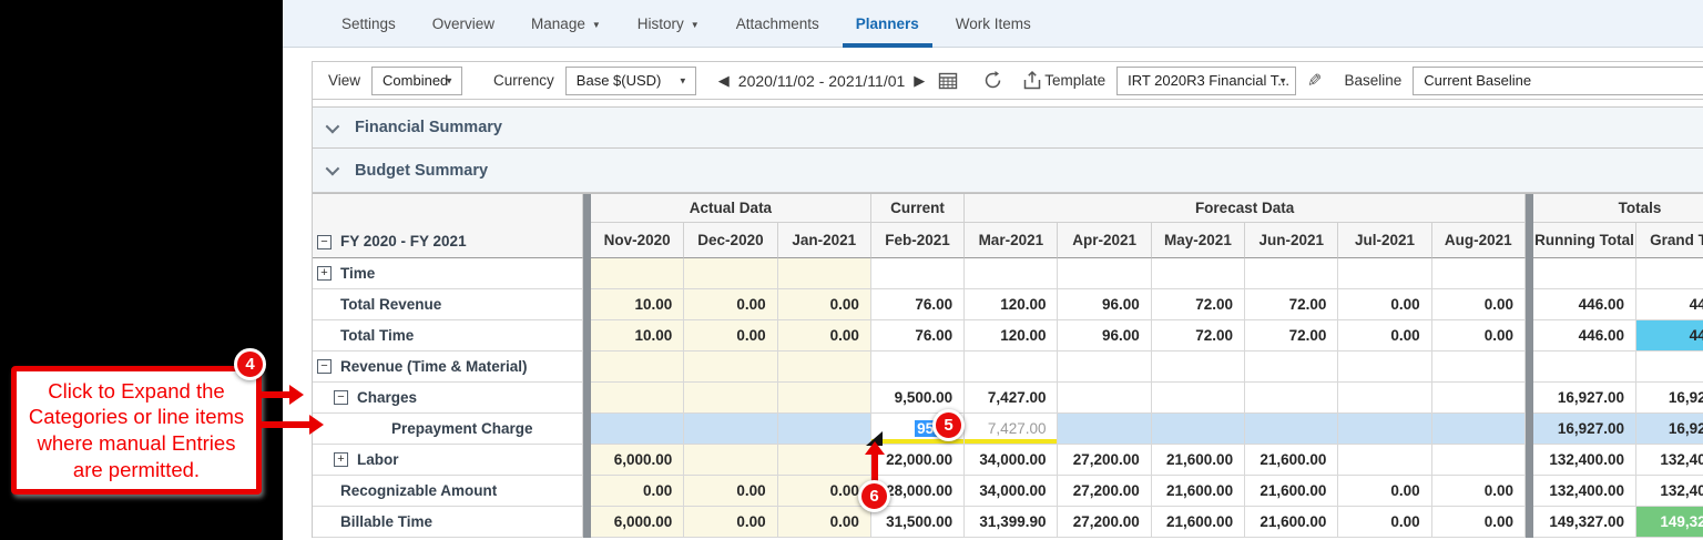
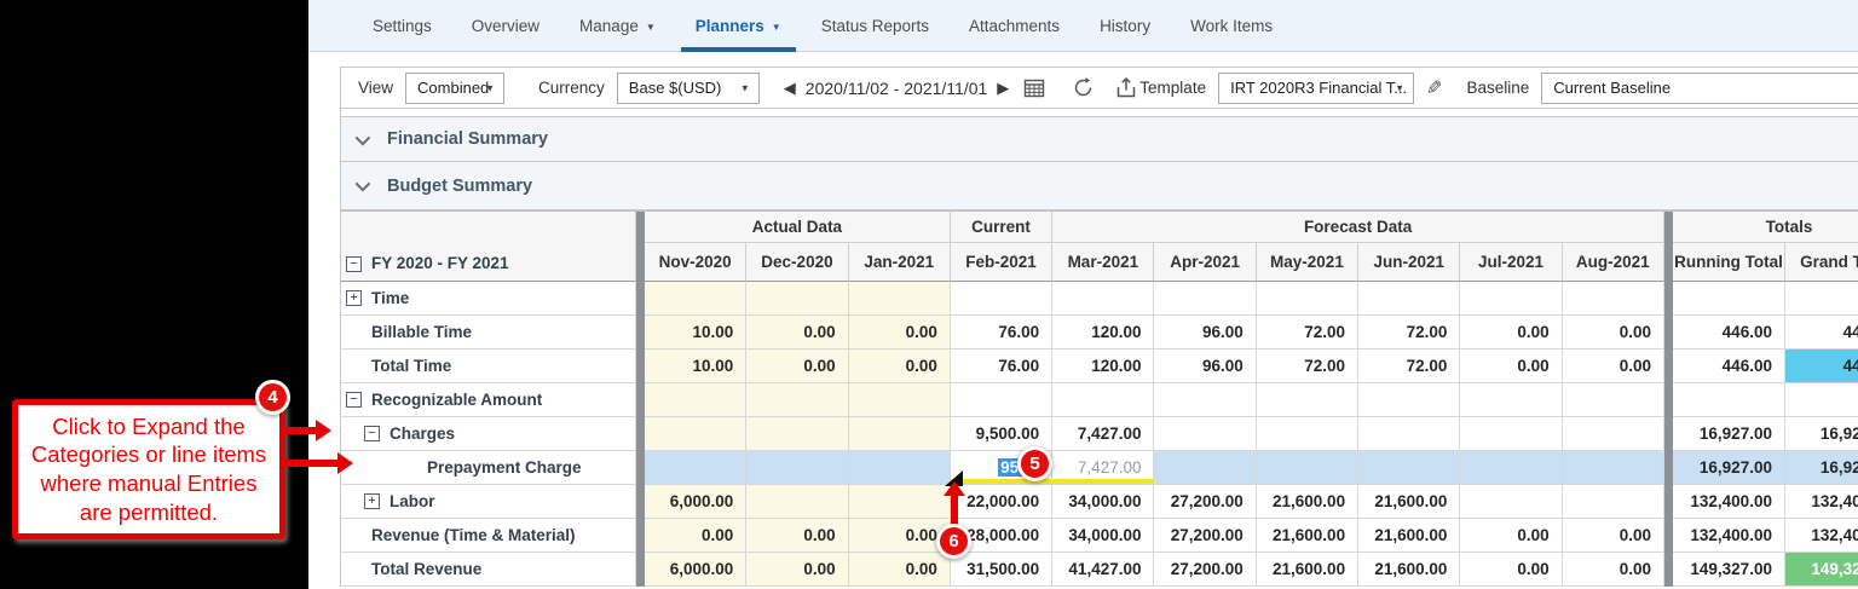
  Settings
  Overview
  Manage
  ▼
- History
+ Planners
  ▼
+ Status Reports
  Attachments
- Planners
+ History
  Work Items
  View
  Combined
  ▼
  Currency
  Base $(USD)
  ▼
  ◀
  2020/11/02 - 2021/11/01
  ▶
  Template
  IRT 2020R3 Financial T...
  ▼
  Baseline
  Current Baseline
  Financial Summary
  Budget Summary
  −
  FY 2020 - FY 2021
  Actual Data
  Current
  Forecast Data
  Nov-2020
  Dec-2020
  Jan-2021
  Feb-2021
  Mar-2021
  Apr-2021
  May-2021
  Jun-2021
  Jul-2021
  Aug-2021
  Totals
  Running Total
  +
  Time
- Total Revenue
+ Billable Time
  10.00
  0.00
  0.00
  76.00
  120.00
  96.00
  72.00
  72.00
  0.00
  0.00
  446.00
  Total Time
  10.00
  0.00
  0.00
  76.00
  120.00
  96.00
  72.00
  72.00
  0.00
  0.00
  446.00
  −
- Revenue (Time & Material)
+ Recognizable Amount
  −
  Charges
  9,500.00
  7,427.00
  16,927.00
  Prepayment Charge
  7,427.00
  16,927.00
  +
  Labor
  6,000.00
  22,000.00
  34,000.00
  27,200.00
  21,600.00
  21,600.00
  132,400.00
- Recognizable Amount
+ Revenue (Time & Material)
  0.00
  0.00
  0.00
  28,000.00
  34,000.00
  27,200.00
  21,600.00
  21,600.00
  0.00
  0.00
  132,400.00
- Billable Time
+ Total Revenue
  6,000.00
  0.00
  0.00
  31,500.00
- 31,399.90
+ 41,427.00
  27,200.00
  21,600.00
  21,600.00
  0.00
  0.00
  149,327.00
  Click to Expand the Categories or line items where manual Entries are permitted.
  4
  5
  6
